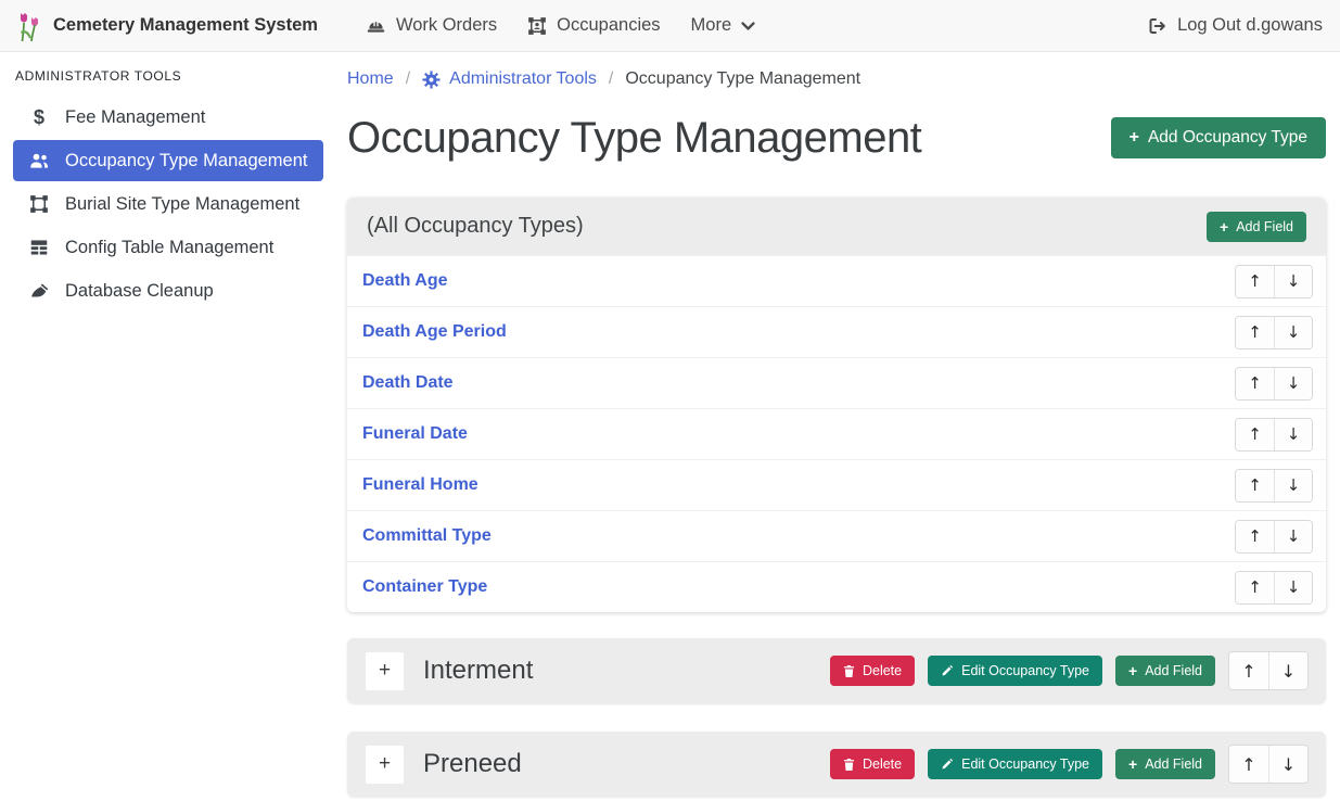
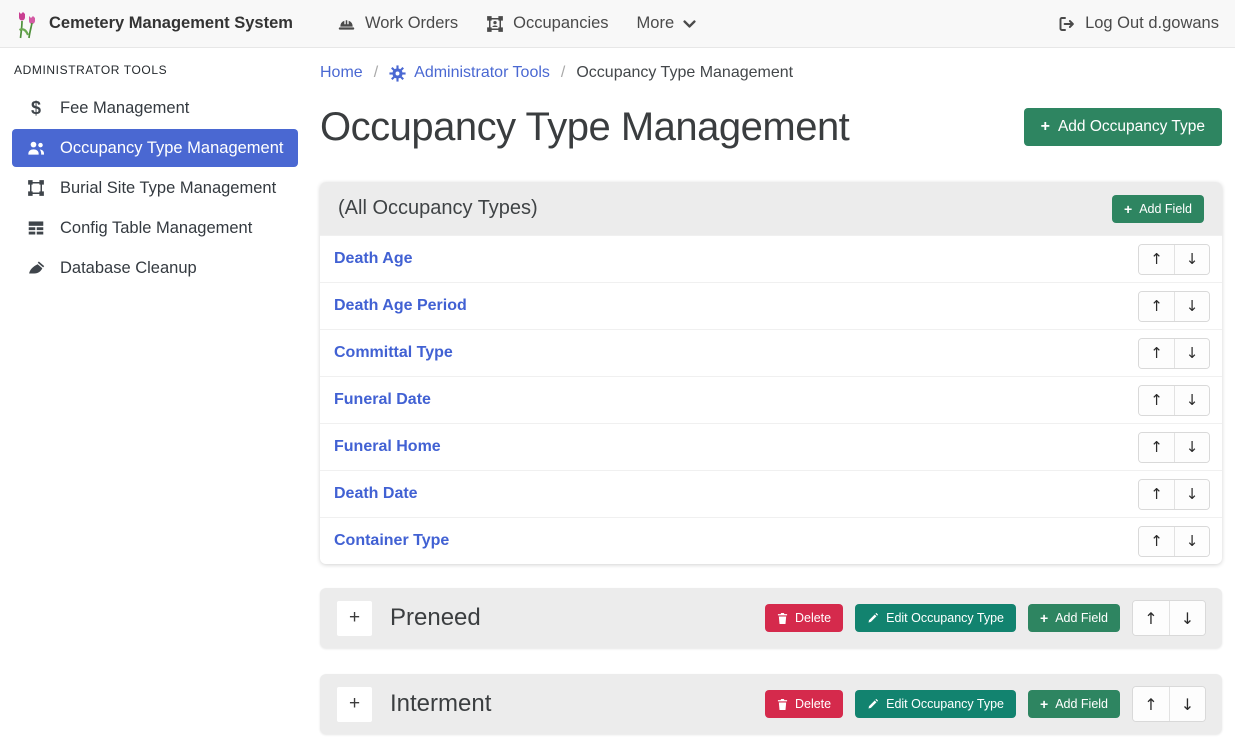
  Cemetery Management System
  Work Orders
  Occupancies
  More
  Log Out d.gowans
  ADMINISTRATOR TOOLS
  $
  Fee Management
  Occupancy Type Management
  Burial Site Type Management
  Config Table Management
  Database Cleanup
  Home
  /
  Administrator Tools
  /
  Occupancy Type Management
  Occupancy Type Management
  +
  Add Occupancy Type
  (All Occupancy Types)
  +
  Add Field
  Death Age
  ↑
  ↓
  Death Age Period
  ↑
  ↓
- Death Date
+ Committal Type
  ↑
  ↓
  Funeral Date
  ↑
  ↓
  Funeral Home
  ↑
  ↓
- Committal Type
+ Death Date
  ↑
  ↓
  Container Type
  ↑
  ↓
  +
- Interment
+ Preneed
  Delete
  Edit Occupancy Type
  +
  Add Field
  ↑
  ↓
  +
- Preneed
+ Interment
  Delete
  Edit Occupancy Type
  +
  Add Field
  ↑
  ↓
